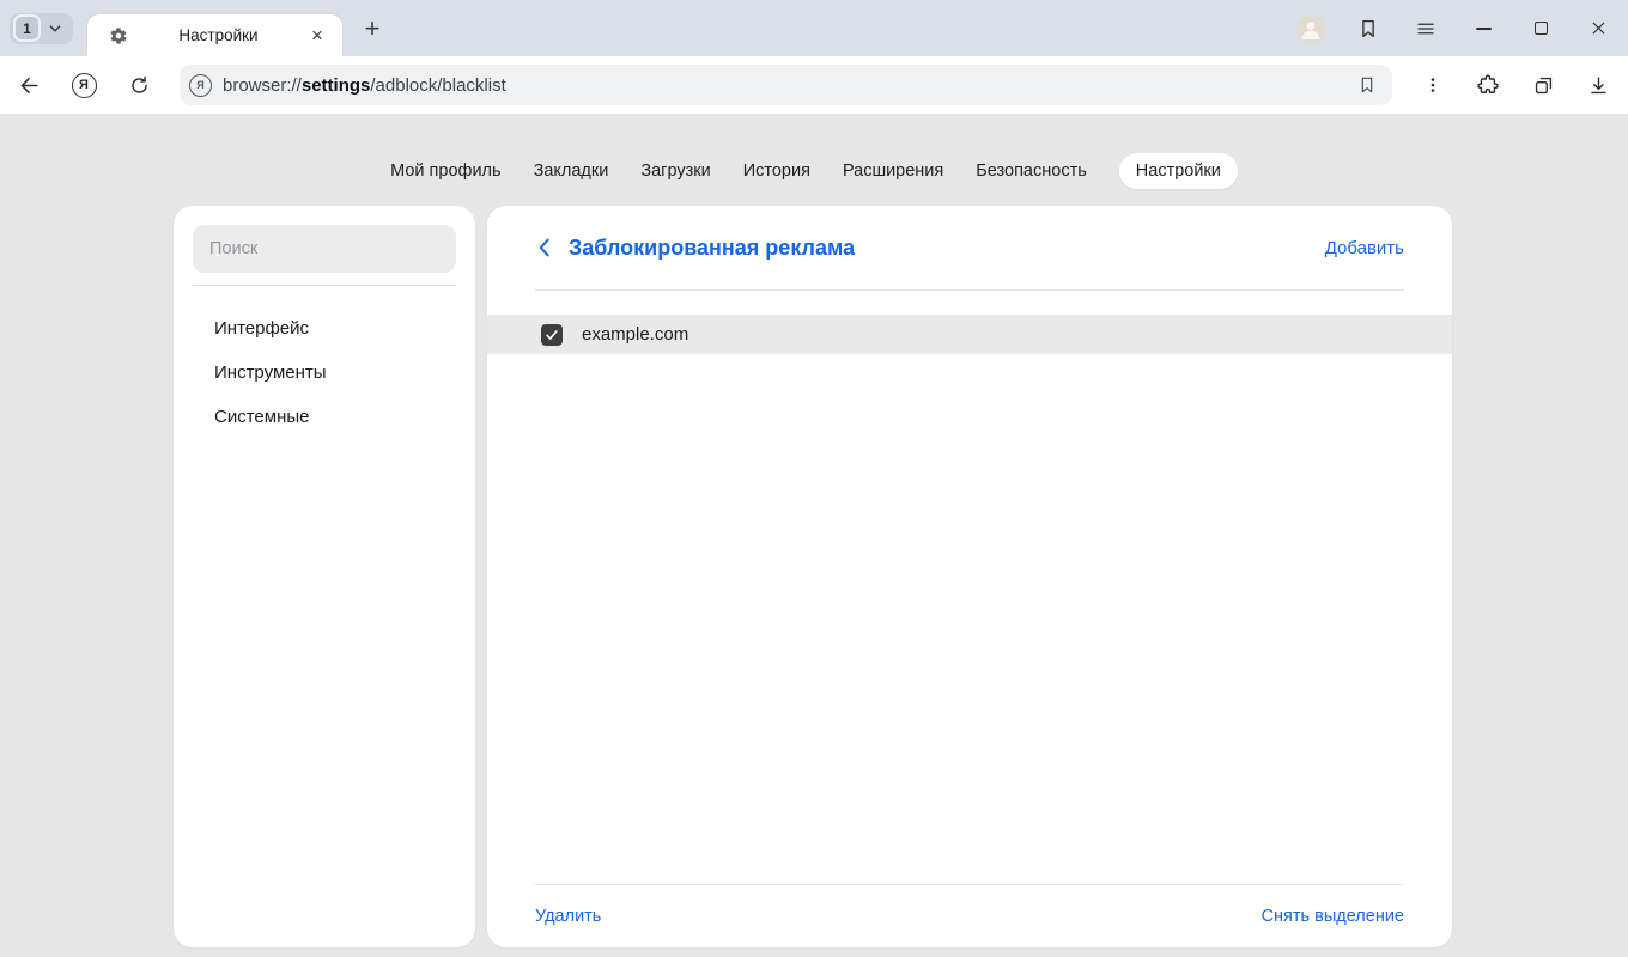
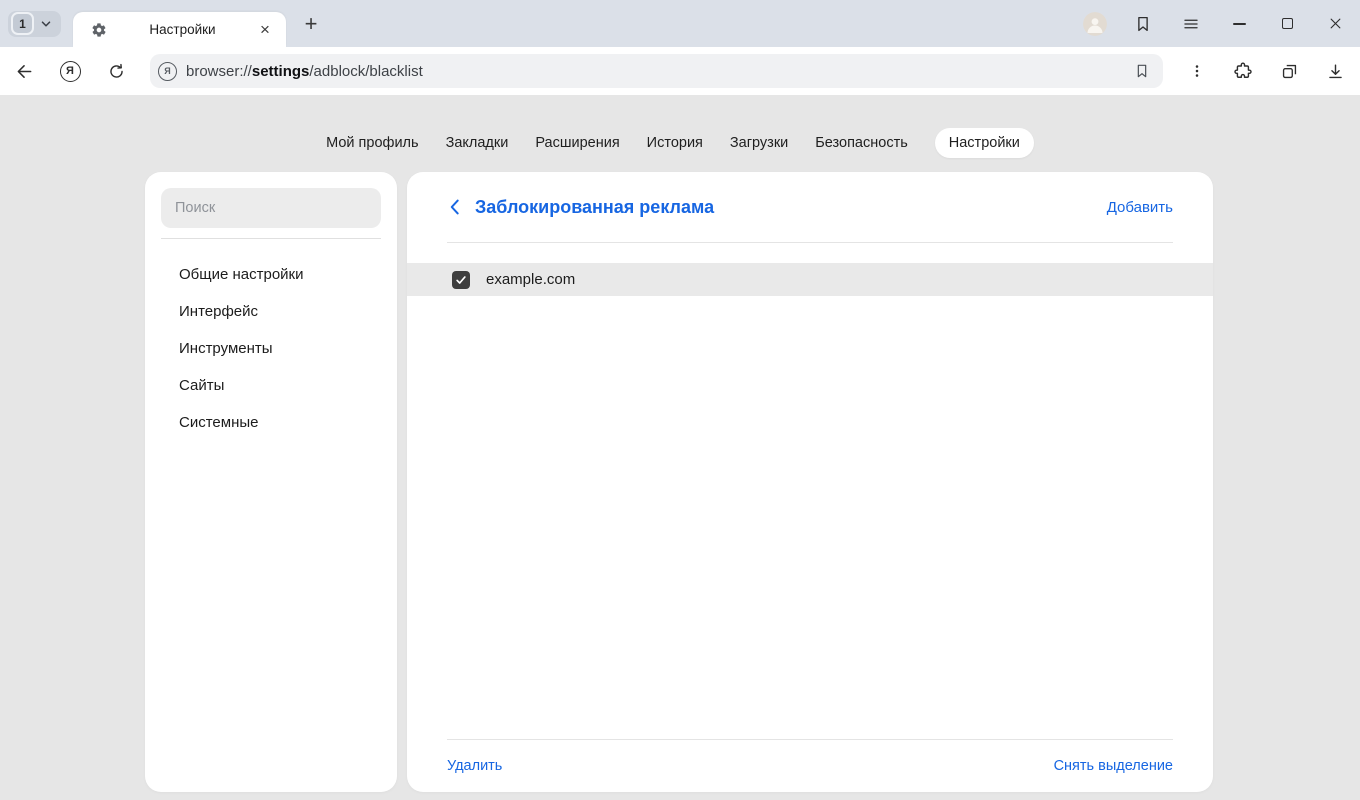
  1
  Настройки
  ×
  +
  Я
  Я
  browser://settings/adblock/blacklist
  Мой профиль
  Закладки
- Загрузки
+ Расширения
  История
- Расширения
+ Загрузки
  Безопасность
  Настройки
  Поиск
+ Общие настройки
  Интерфейс
  Инструменты
+ Сайты
  Системные
  Заблокированная реклама
  Добавить
  example.com
  Удалить
  Снять выделение
